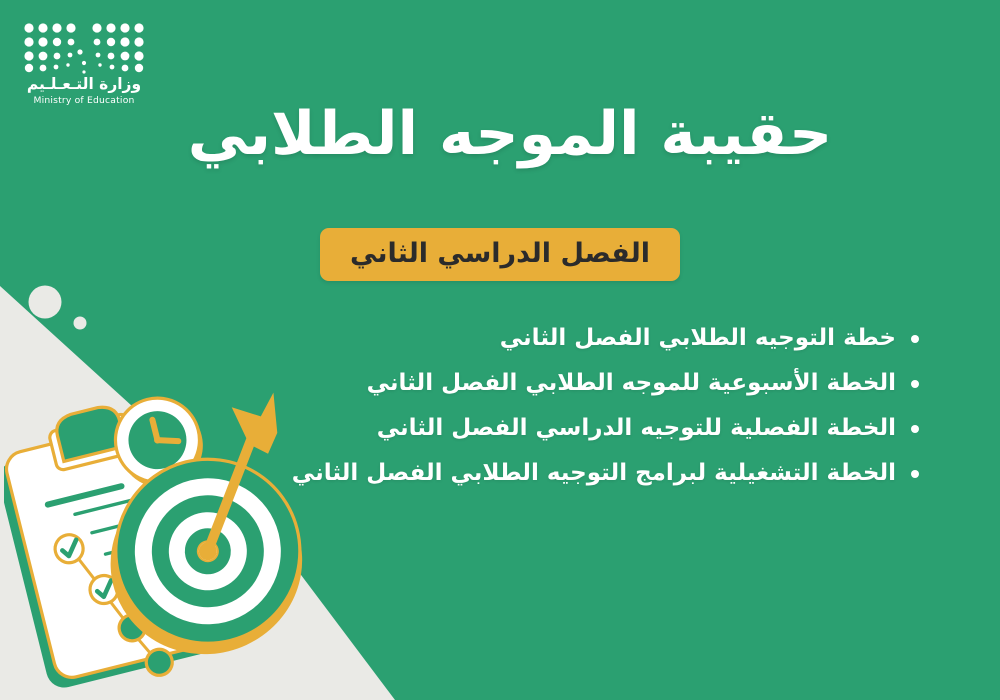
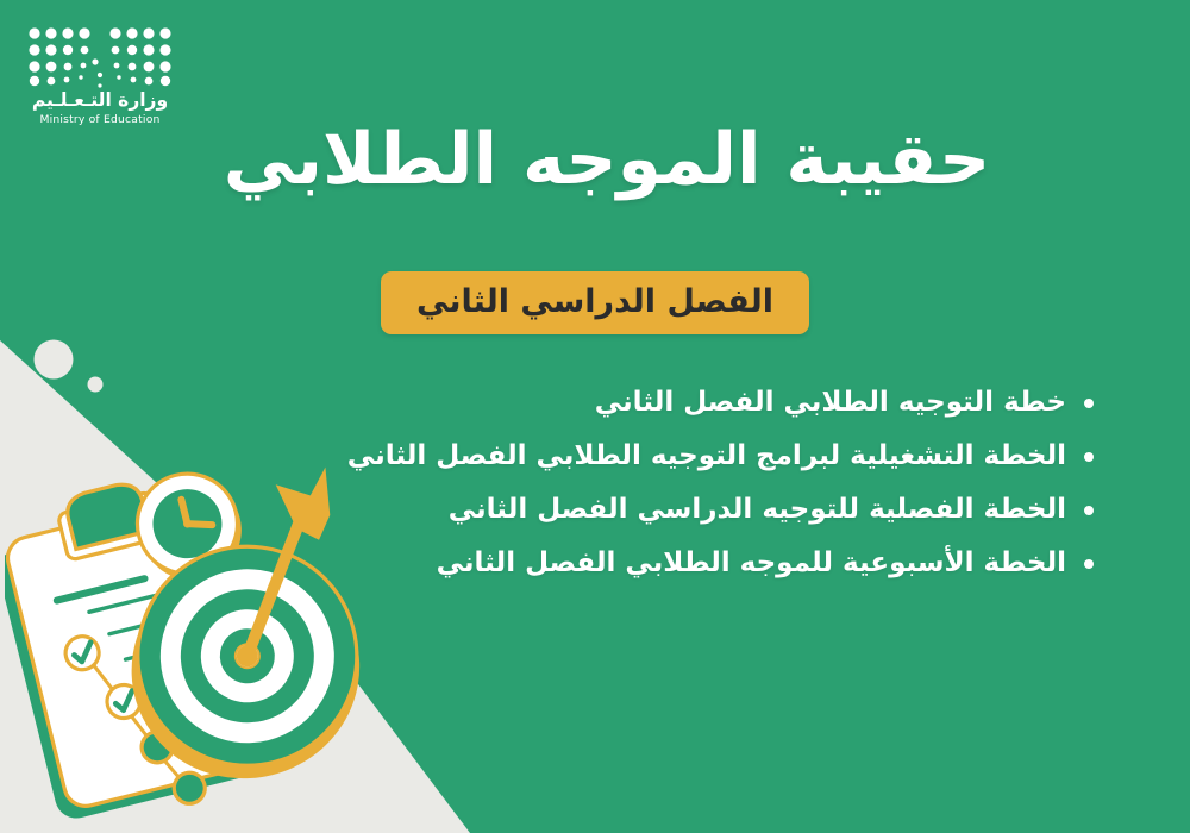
  وزارة التـعـلـيم
  Ministry of Education
  حقيبة الموجه الطلابي
  الفصل الدراسي الثاني
  خطة التوجيه الطلابي الفصل الثاني
- الخطة الأسبوعية للموجه الطلابي الفصل الثاني
+ الخطة التشغيلية لبرامج التوجيه الطلابي الفصل الثاني
  الخطة الفصلية للتوجيه الدراسي الفصل الثاني
- الخطة التشغيلية لبرامج التوجيه الطلابي الفصل الثاني
+ الخطة الأسبوعية للموجه الطلابي الفصل الثاني
